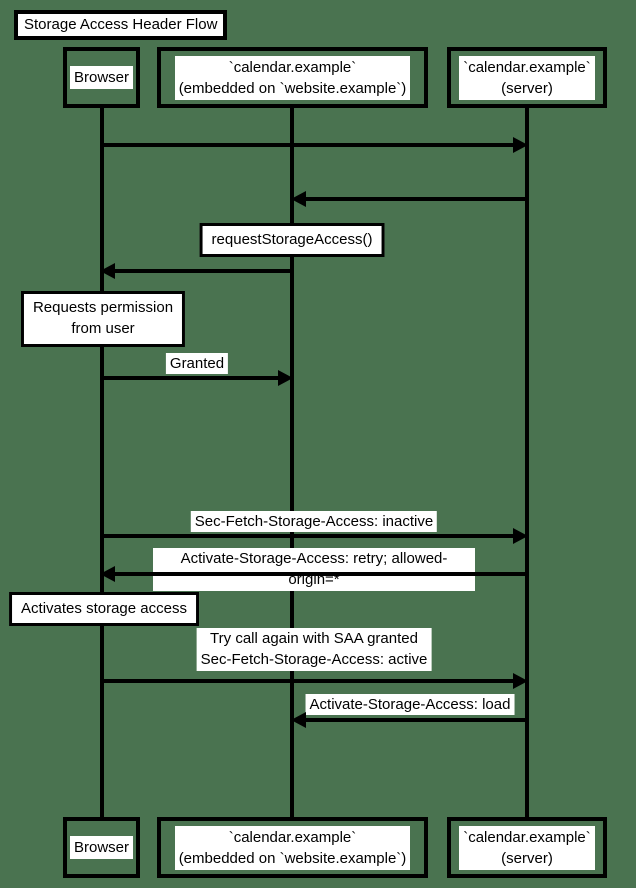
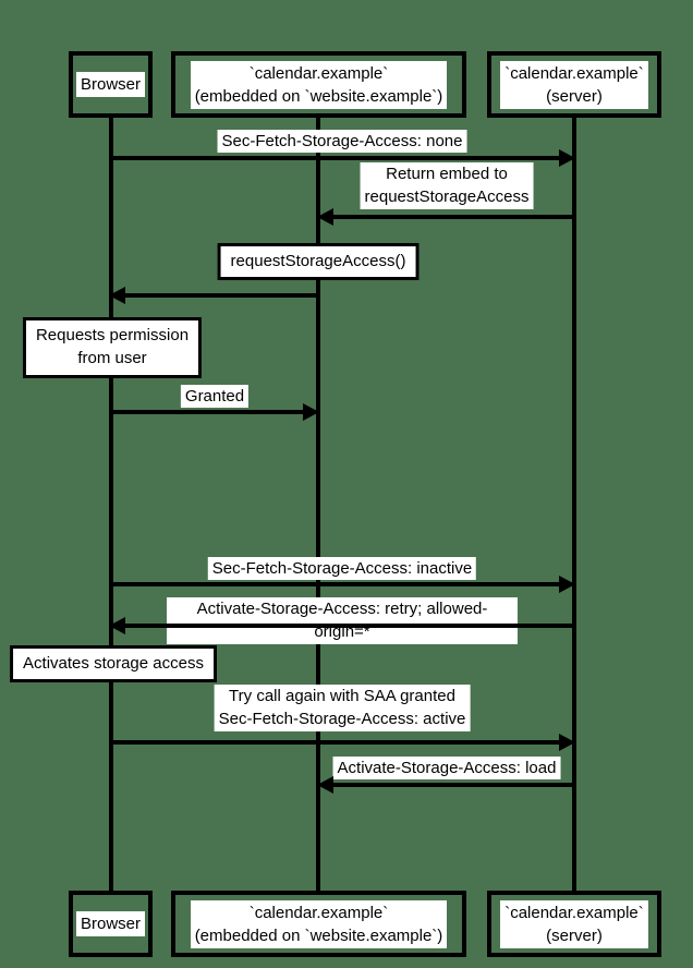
- Storage Access Header Flow
  Browser
  `calendar.example`
  (embedded on `website.example`)
  `calendar.example`
  (server)
+ Sec-Fetch-Storage-Access: none
+ Return embed to
+ requestStorageAccess
  requestStorageAccess()
  Requests permission
  from user
  Granted
  Sec-Fetch-Storage-Access: inactive
  Activate-Storage-Access: retry; allowed-origin=*
  Activates storage access
  Try call again with SAA granted
  Sec-Fetch-Storage-Access: active
  Activate-Storage-Access: load
  Browser
  `calendar.example`
  (embedded on `website.example`)
  `calendar.example`
  (server)
